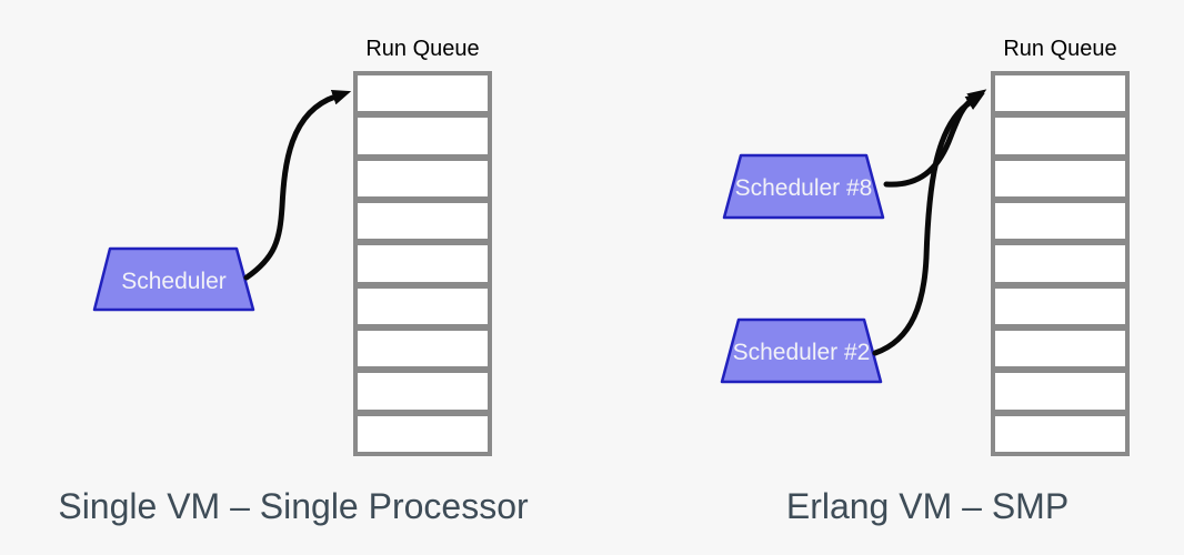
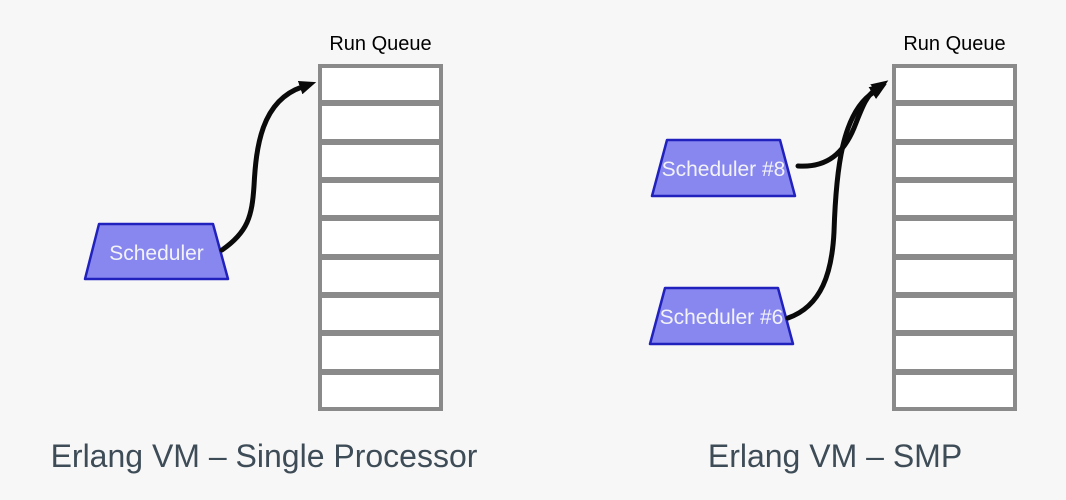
  Run Queue
  Scheduler
- Single VM – Single Processor
+ Erlang VM – Single Processor
  Run Queue
  Scheduler #8
- Scheduler #2
+ Scheduler #6
  Erlang VM – SMP
